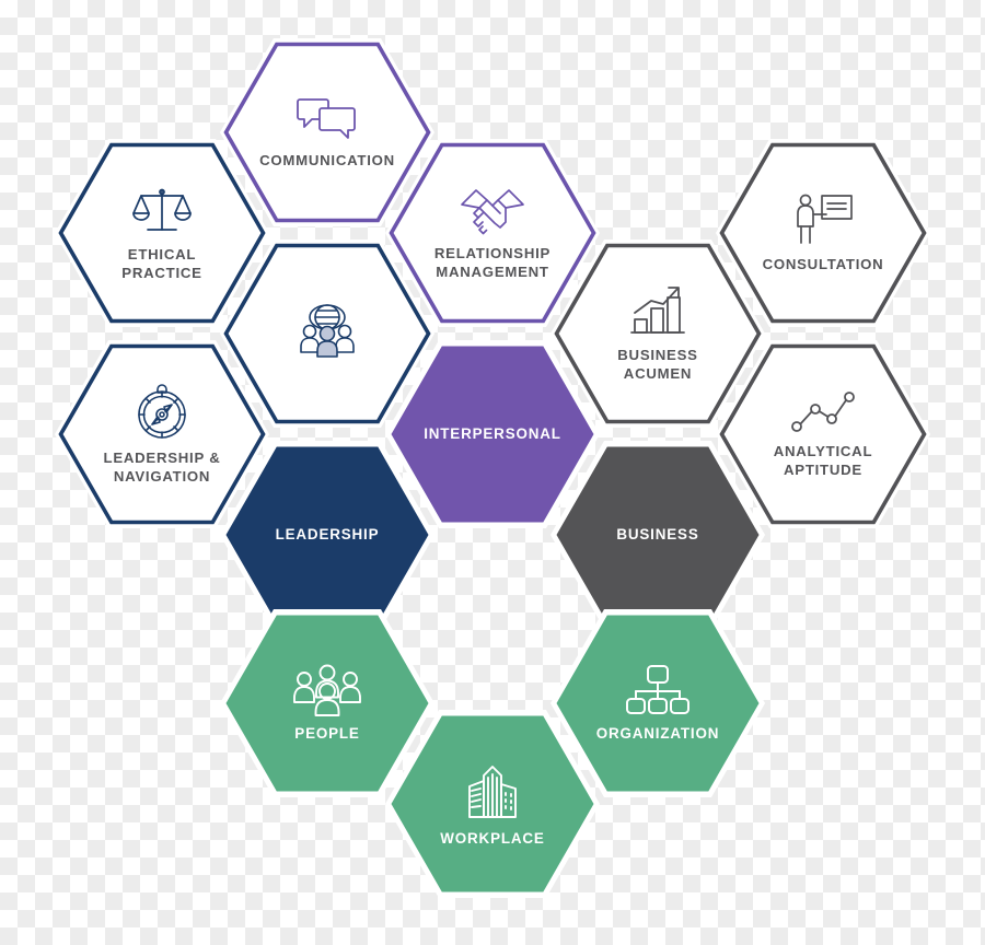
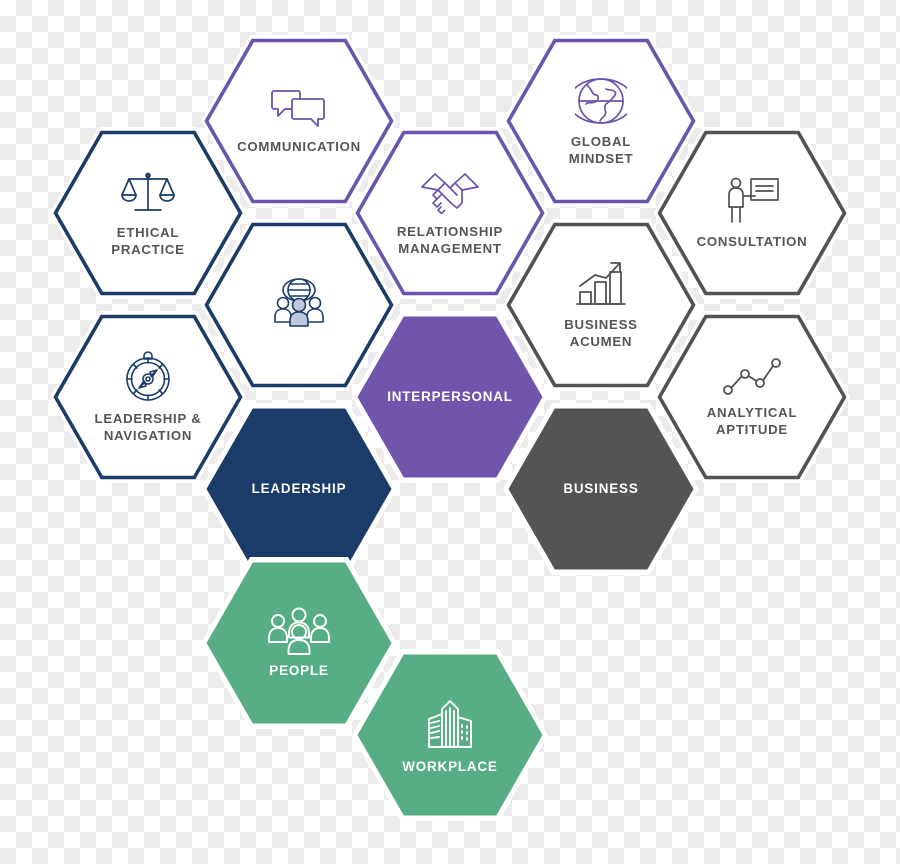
  ETHICAL
  PRACTICE
  COMMUNICATION
  RELATIONSHIP
  MANAGEMENT
+ GLOBAL
+ MINDSET
  CONSULTATION
  BUSINESS
  ACUMEN
  LEADERSHIP &
  NAVIGATION
  INTERPERSONAL
  ANALYTICAL
  APTITUDE
  LEADERSHIP
  BUSINESS
  PEOPLE
- ORGANIZATION
  WORKPLACE
